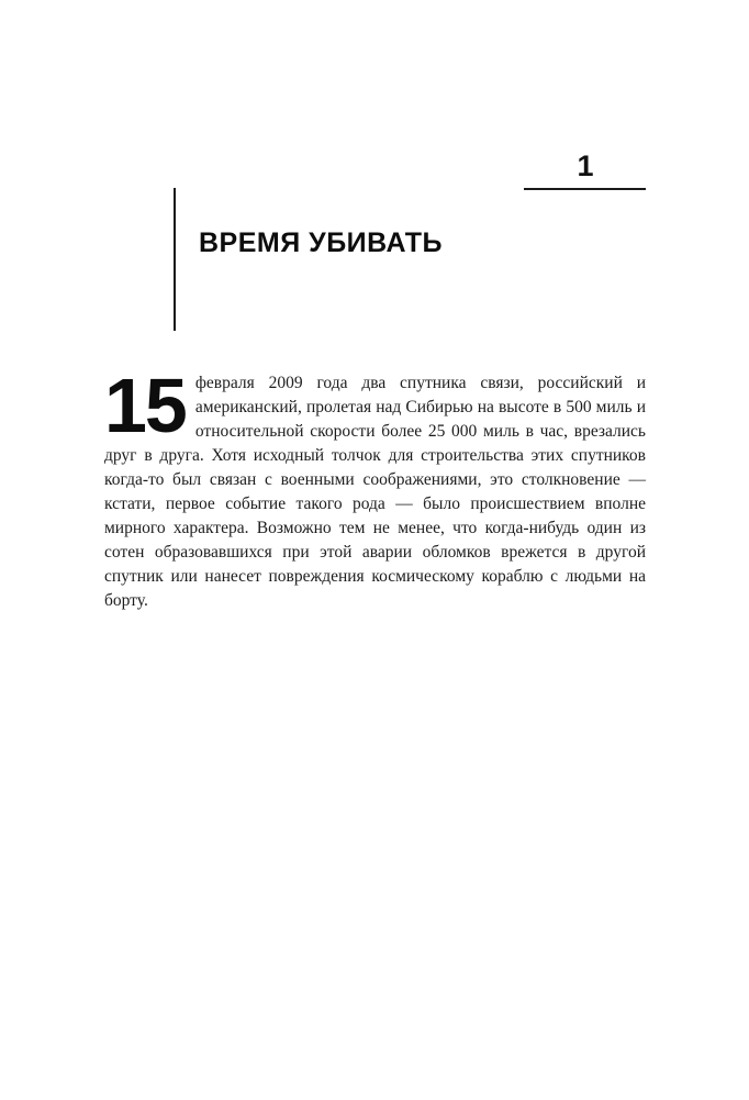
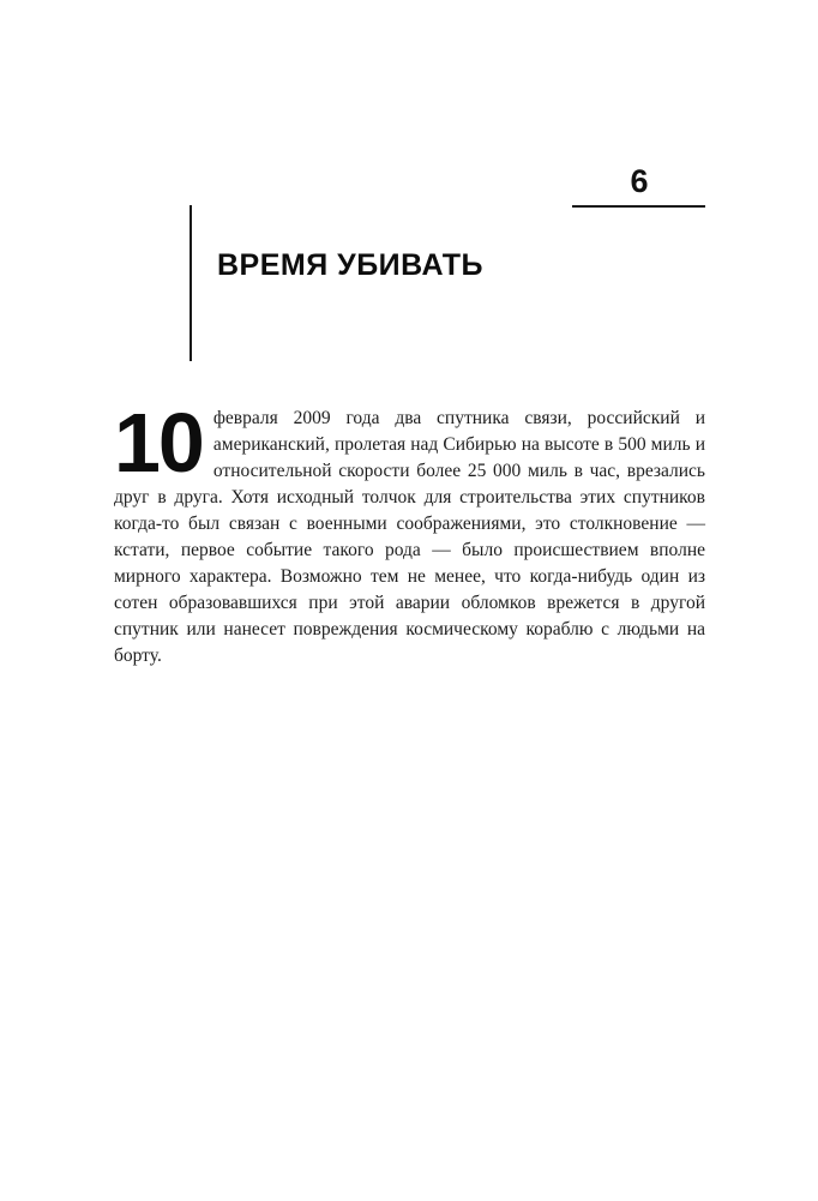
- 1
+ 6
  ВРЕМЯ УБИВАТЬ
- 15
+ 10
  февраля 2009 года два спутника связи, российский и американский, пролетая над Сибирью на высоте в 500 миль и относительной скорости более 25 000 миль в час, врезались друг в друга. Хотя исходный толчок для строительства этих спутников когда-то был связан с военными соображениями, это столкновение — кстати, первое событие такого рода — было происшествием вполне мирного характера. Возможно тем не менее, что когда-нибудь один из сотен образовавшихся при этой аварии обломков врежется в другой спутник или нанесет повреждения космическому кораблю с людьми на борту.
